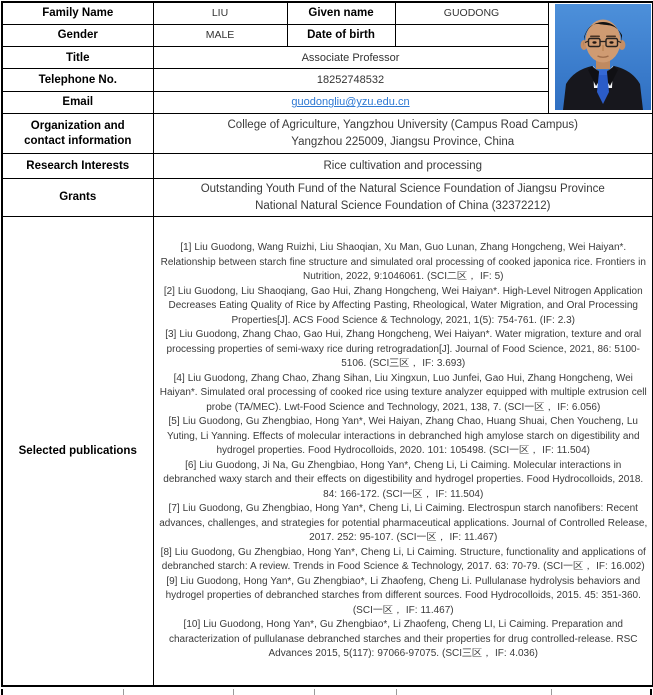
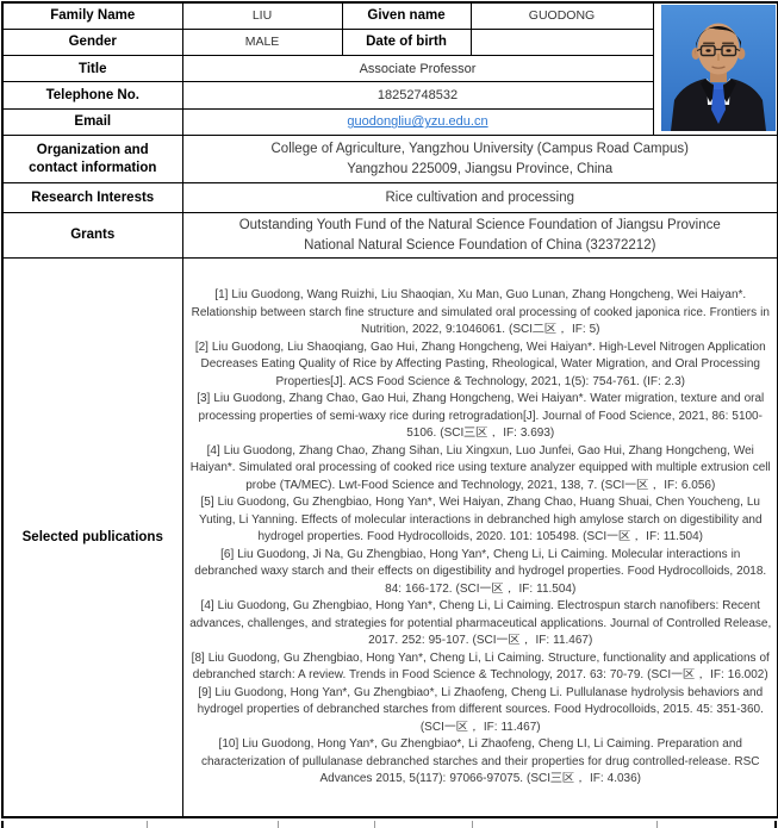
  Family Name	LIU	Given name	GUODONG
  Gender	MALE	Date of birth
  Title	Associate Professor
  Telephone No.	18252748532
  Email	guodongliu@yzu.edu.cn
  Organization and contact information	College of Agriculture, Yangzhou University (Campus Road Campus) Yangzhou 225009, Jiangsu Province, China
  Research Interests	Rice cultivation and processing
  Grants	Outstanding Youth Fund of the Natural Science Foundation of Jiangsu Province National Natural Science Foundation of China (32372212)
- Selected publications	[1] Liu Guodong, Wang Ruizhi, Liu Shaoqian, Xu Man, Guo Lunan, Zhang Hongcheng, Wei Haiyan*. Relationship between starch fine structure and simulated oral processing of cooked japonica rice. Frontiers in Nutrition, 2022, 9:1046061. (SCI二区， IF: 5)[2] Liu Guodong, Liu Shaoqiang, Gao Hui, Zhang Hongcheng, Wei Haiyan*. High-Level Nitrogen Application Decreases Eating Quality of Rice by Affecting Pasting, Rheological, Water Migration, and Oral Processing Properties[J]. ACS Food Science & Technology, 2021, 1(5): 754-761. (IF: 2.3)[3] Liu Guodong, Zhang Chao, Gao Hui, Zhang Hongcheng, Wei Haiyan*. Water migration, texture and oral processing properties of semi-waxy rice during retrogradation[J]. Journal of Food Science, 2021, 86: 5100-5106. (SCI三区， IF: 3.693)[4] Liu Guodong, Zhang Chao, Zhang Sihan, Liu Xingxun, Luo Junfei, Gao Hui, Zhang Hongcheng, Wei Haiyan*. Simulated oral processing of cooked rice using texture analyzer equipped with multiple extrusion cell probe (TA/MEC). Lwt-Food Science and Technology, 2021, 138, 7. (SCI一区， IF: 6.056)[5] Liu Guodong, Gu Zhengbiao, Hong Yan*, Wei Haiyan, Zhang Chao, Huang Shuai, Chen Youcheng, Lu Yuting, Li Yanning. Effects of molecular interactions in debranched high amylose starch on digestibility and hydrogel properties. Food Hydrocolloids, 2020. 101: 105498. (SCI一区， IF: 11.504)[6] Liu Guodong, Ji Na, Gu Zhengbiao, Hong Yan*, Cheng Li, Li Caiming. Molecular interactions in debranched waxy starch and their effects on digestibility and hydrogel properties. Food Hydrocolloids, 2018. 84: 166-172. (SCI一区， IF: 11.504)[7] Liu Guodong, Gu Zhengbiao, Hong Yan*, Cheng Li, Li Caiming. Electrospun starch nanofibers: Recent advances, challenges, and strategies for potential pharmaceutical applications. Journal of Controlled Release, 2017. 252: 95-107. (SCI一区， IF: 11.467)[8] Liu Guodong, Gu Zhengbiao, Hong Yan*, Cheng Li, Li Caiming. Structure, functionality and applications of debranched starch: A review. Trends in Food Science & Technology, 2017. 63: 70-79. (SCI一区， IF: 16.002)[9] Liu Guodong, Hong Yan*, Gu Zhengbiao*, Li Zhaofeng, Cheng Li. Pullulanase hydrolysis behaviors and hydrogel properties of debranched starches from different sources. Food Hydrocolloids, 2015. 45: 351-360. (SCI一区， IF: 11.467)[10] Liu Guodong, Hong Yan*, Gu Zhengbiao*, Li Zhaofeng, Cheng LI, Li Caiming. Preparation and characterization of pullulanase debranched starches and their properties for drug controlled-release. RSC Advances 2015, 5(117): 97066-97075. (SCI三区， IF: 4.036)
+ Selected publications	[1] Liu Guodong, Wang Ruizhi, Liu Shaoqian, Xu Man, Guo Lunan, Zhang Hongcheng, Wei Haiyan*. Relationship between starch fine structure and simulated oral processing of cooked japonica rice. Frontiers in Nutrition, 2022, 9:1046061. (SCI二区， IF: 5)[2] Liu Guodong, Liu Shaoqiang, Gao Hui, Zhang Hongcheng, Wei Haiyan*. High-Level Nitrogen Application Decreases Eating Quality of Rice by Affecting Pasting, Rheological, Water Migration, and Oral Processing Properties[J]. ACS Food Science & Technology, 2021, 1(5): 754-761. (IF: 2.3)[3] Liu Guodong, Zhang Chao, Gao Hui, Zhang Hongcheng, Wei Haiyan*. Water migration, texture and oral processing properties of semi-waxy rice during retrogradation[J]. Journal of Food Science, 2021, 86: 5100-5106. (SCI三区， IF: 3.693)[4] Liu Guodong, Zhang Chao, Zhang Sihan, Liu Xingxun, Luo Junfei, Gao Hui, Zhang Hongcheng, Wei Haiyan*. Simulated oral processing of cooked rice using texture analyzer equipped with multiple extrusion cell probe (TA/MEC). Lwt-Food Science and Technology, 2021, 138, 7. (SCI一区， IF: 6.056)[5] Liu Guodong, Gu Zhengbiao, Hong Yan*, Wei Haiyan, Zhang Chao, Huang Shuai, Chen Youcheng, Lu Yuting, Li Yanning. Effects of molecular interactions in debranched high amylose starch on digestibility and hydrogel properties. Food Hydrocolloids, 2020. 101: 105498. (SCI一区， IF: 11.504)[6] Liu Guodong, Ji Na, Gu Zhengbiao, Hong Yan*, Cheng Li, Li Caiming. Molecular interactions in debranched waxy starch and their effects on digestibility and hydrogel properties. Food Hydrocolloids, 2018. 84: 166-172. (SCI一区， IF: 11.504)[4] Liu Guodong, Gu Zhengbiao, Hong Yan*, Cheng Li, Li Caiming. Electrospun starch nanofibers: Recent advances, challenges, and strategies for potential pharmaceutical applications. Journal of Controlled Release, 2017. 252: 95-107. (SCI一区， IF: 11.467)[8] Liu Guodong, Gu Zhengbiao, Hong Yan*, Cheng Li, Li Caiming. Structure, functionality and applications of debranched starch: A review. Trends in Food Science & Technology, 2017. 63: 70-79. (SCI一区， IF: 16.002)[9] Liu Guodong, Hong Yan*, Gu Zhengbiao*, Li Zhaofeng, Cheng Li. Pullulanase hydrolysis behaviors and hydrogel properties of debranched starches from different sources. Food Hydrocolloids, 2015. 45: 351-360. (SCI一区， IF: 11.467)[10] Liu Guodong, Hong Yan*, Gu Zhengbiao*, Li Zhaofeng, Cheng LI, Li Caiming. Preparation and characterization of pullulanase debranched starches and their properties for drug controlled-release. RSC Advances 2015, 5(117): 97066-97075. (SCI三区， IF: 4.036)
